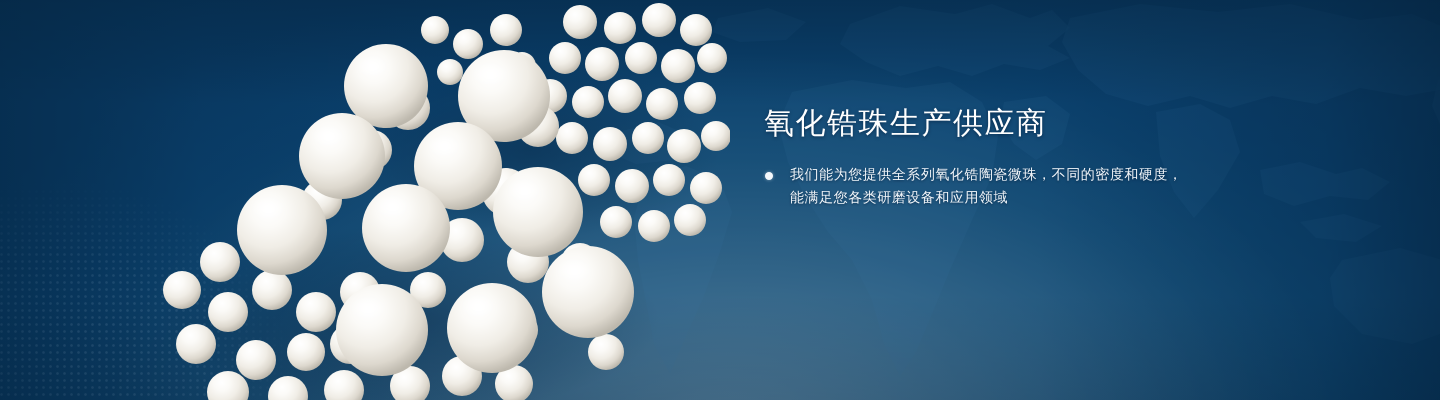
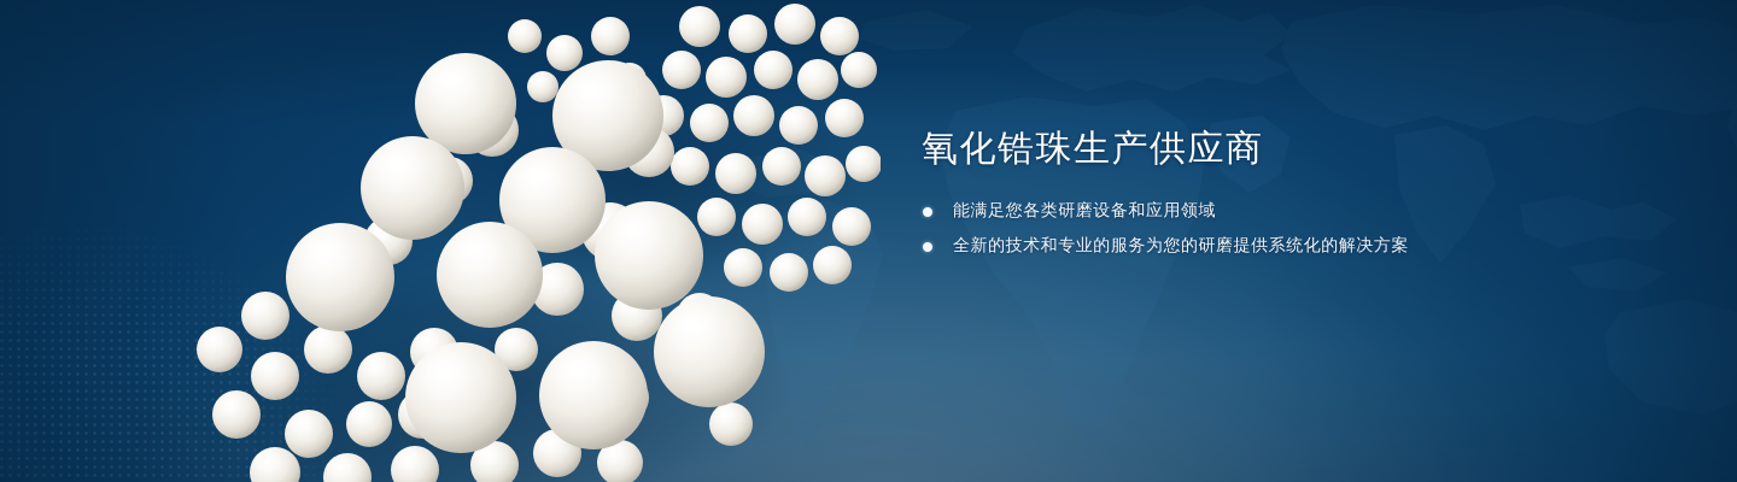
  氧化锆珠生产供应商
- 我们能为您提供全系列氧化锆陶瓷微珠，不同的密度和硬度，
  能满足您各类研磨设备和应用领域
+ 全新的技术和专业的服务为您的研磨提供系统化的解决方案
